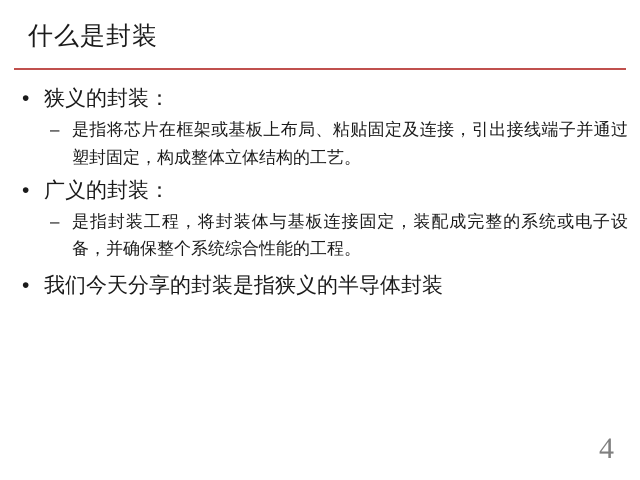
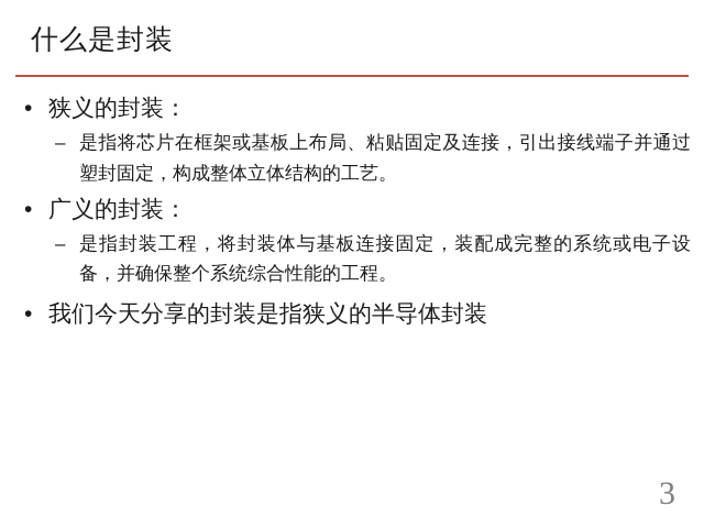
  什么是封装
  •
  狭义的封装：
  –
  是指将芯片在框架或基板上布局、粘贴固定及连接，引出接线端子并通过塑封固定，构成整体立体结构的工艺。
  •
  广义的封装：
  –
  是指封装工程，将封装体与基板连接固定，装配成完整的系统或电子设备，并确保整个系统综合性能的工程。
  •
  我们今天分享的封装是指狭义的半导体封装
- 4
+ 3
